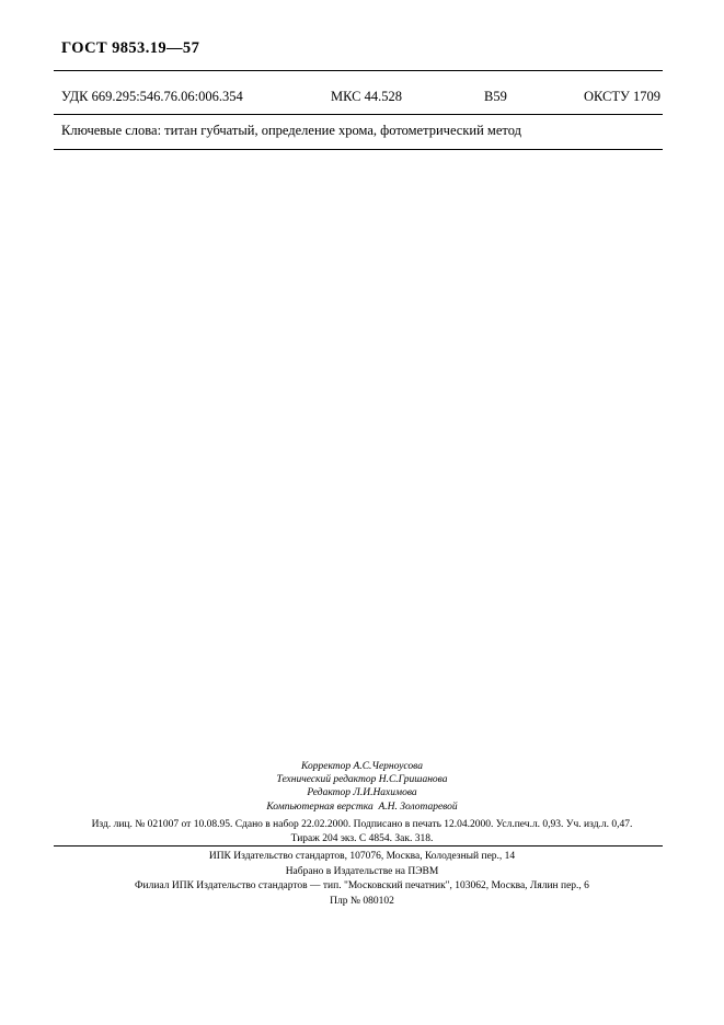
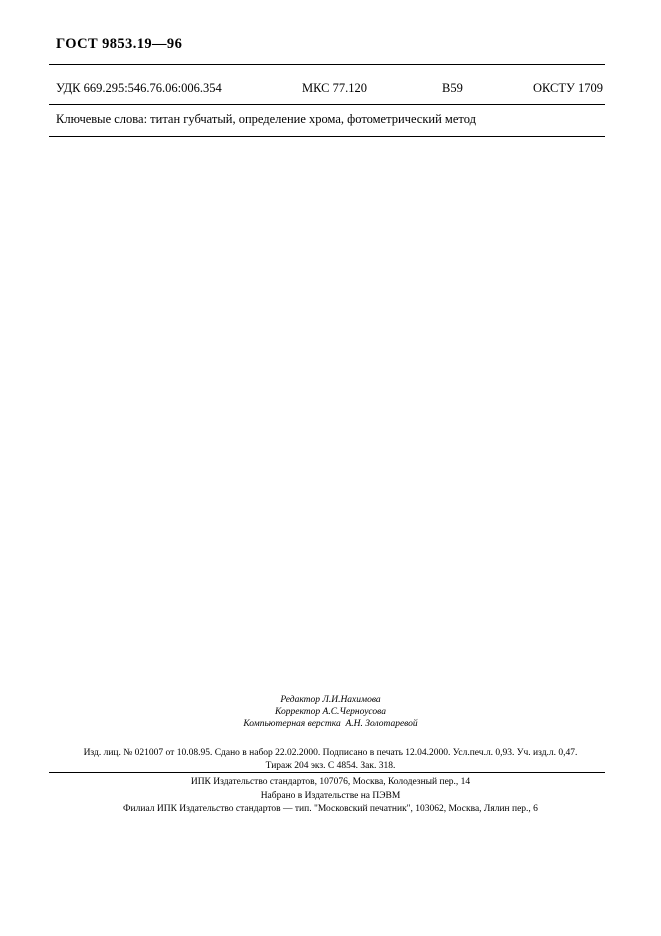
- ГОСТ 9853.19—57
+ ГОСТ 9853.19—96
  УДК 669.295:546.76.06:006.354
- МКС 44.528
+ МКС 77.120
  В59
  ОКСТУ 1709
  Ключевые слова: титан губчатый, определение хрома, фотометрический метод
- Корректор А.С.Черноусова
+ Редактор Л.И.Нахимова
- Технический редактор Н.С.Гришанова
- Редактор Л.И.Нахимова
+ Корректор А.С.Черноусова
  Компьютерная верстка А.Н. Золотаревой
  Изд. лиц. № 021007 от 10.08.95. Сдано в набор 22.02.2000. Подписано в печать 12.04.2000. Усл.печ.л. 0,93. Уч. изд.л. 0,47.
  Тираж 204 экз. С 4854. Зак. 318.
  ИПК Издательство стандартов, 107076, Москва, Колодезный пер., 14
  Набрано в Издательстве на ПЭВМ
  Филиал ИПК Издательство стандартов — тип. "Московский печатник", 103062, Москва, Лялин пер., 6
- Плр № 080102
